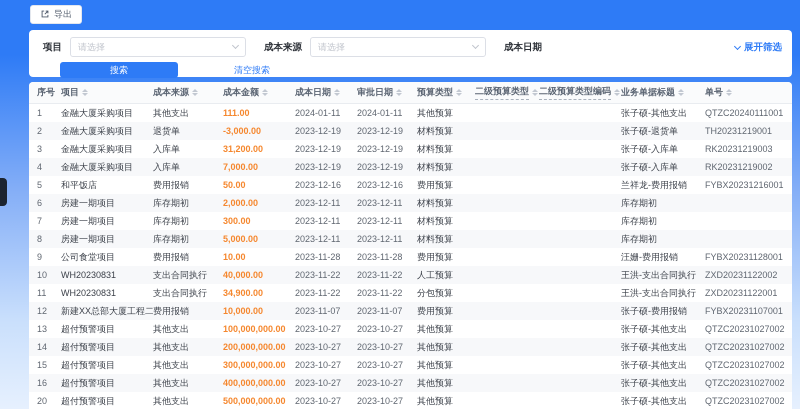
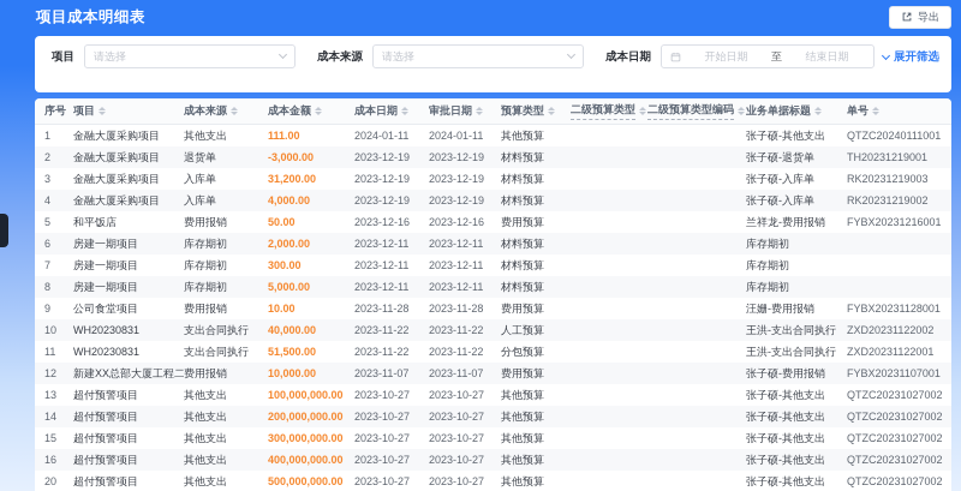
+ 项目成本明细表
  导出
  项目
  请选择
  成本来源
  请选择
  成本日期
+ 开始日期
+ 至
+ 结束日期
  展开筛选
- 搜索
- 清空搜索
  序号
  项目
  成本来源
  成本金额
  成本日期
  审批日期
  预算类型
  二级预算类型
  二级预算类型编码
  业务单据标题
  单号
  1
  金融大厦采购项目
  其他支出
  111.00
  2024-01-11
  2024-01-11
  其他预算
  张子硕-其他支出
  QTZC20240111001
  2
  金融大厦采购项目
  退货单
  -3,000.00
  2023-12-19
  2023-12-19
  材料预算
  张子硕-退货单
  TH20231219001
  3
  金融大厦采购项目
  入库单
  31,200.00
  2023-12-19
  2023-12-19
  材料预算
  张子硕-入库单
  RK20231219003
  4
  金融大厦采购项目
  入库单
- 7,000.00
+ 4,000.00
  2023-12-19
  2023-12-19
  材料预算
  张子硕-入库单
  RK20231219002
  5
  和平饭店
  费用报销
  50.00
  2023-12-16
  2023-12-16
  费用预算
  兰祥龙-费用报销
  FYBX20231216001
  6
  房建一期项目
  库存期初
  2,000.00
  2023-12-11
  2023-12-11
  材料预算
  库存期初
  7
  房建一期项目
  库存期初
  300.00
  2023-12-11
  2023-12-11
  材料预算
  库存期初
  8
  房建一期项目
  库存期初
  5,000.00
  2023-12-11
  2023-12-11
  材料预算
  库存期初
  9
  公司食堂项目
  费用报销
  10.00
  2023-11-28
  2023-11-28
  费用预算
  汪姗-费用报销
  FYBX20231128001
  10
  WH20230831
  支出合同执行
  40,000.00
  2023-11-22
  2023-11-22
  人工预算
  王洪-支出合同执行
  ZXD20231122002
  11
  WH20230831
  支出合同执行
- 34,900.00
+ 51,500.00
  2023-11-22
  2023-11-22
  分包预算
  王洪-支出合同执行
  ZXD20231122001
  12
  新建XX总部大厦工程二
  费用报销
  10,000.00
  2023-11-07
  2023-11-07
  费用预算
  张子硕-费用报销
  FYBX20231107001
  13
  超付预警项目
  其他支出
  100,000,000.00
  2023-10-27
  2023-10-27
  其他预算
  张子硕-其他支出
  QTZC20231027002
  14
  超付预警项目
  其他支出
  200,000,000.00
  2023-10-27
  2023-10-27
  其他预算
  张子硕-其他支出
  QTZC20231027002
  15
  超付预警项目
  其他支出
  300,000,000.00
  2023-10-27
  2023-10-27
  其他预算
  张子硕-其他支出
  QTZC20231027002
  16
  超付预警项目
  其他支出
  400,000,000.00
  2023-10-27
  2023-10-27
  其他预算
  张子硕-其他支出
  QTZC20231027002
  20
  超付预警项目
  其他支出
  500,000,000.00
  2023-10-27
  2023-10-27
  其他预算
  张子硕-其他支出
  QTZC20231027002
